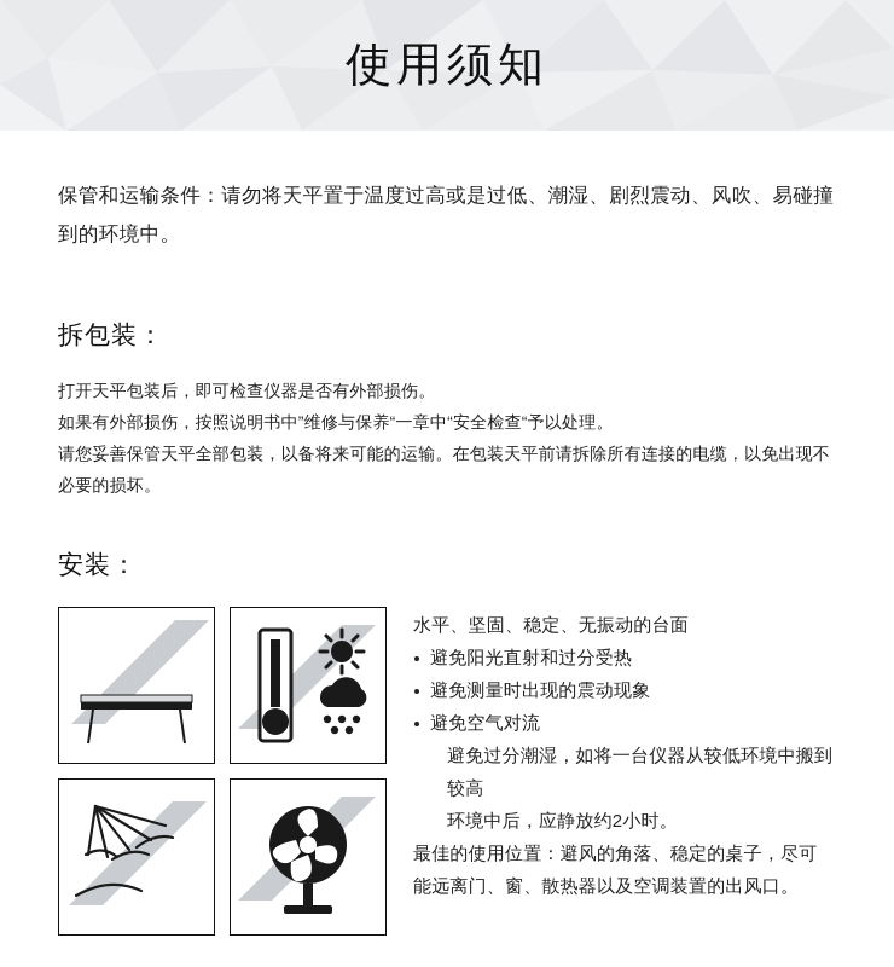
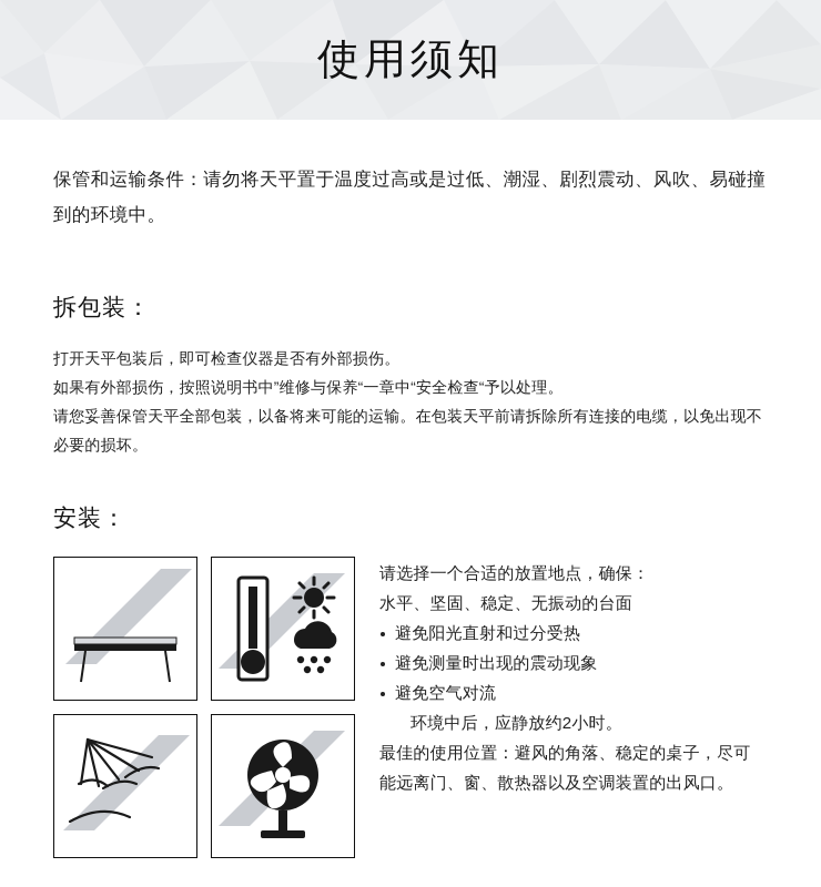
  使用须知
  保管和运输条件：请勿将天平置于温度过高或是过低、潮湿、剧烈震动、风吹、易碰撞到的环境中。
  拆包装：
  打开天平包装后，即可检查仪器是否有外部损伤。
  如果有外部损伤，按照说明书中”维修与保养“一章中“安全检查“予以处理。
  请您妥善保管天平全部包装，以备将来可能的运输。在包装天平前请拆除所有连接的电缆，以免出现不
  必要的损坏。
  安装：
+ 请选择一个合适的放置地点，确保：
  水平、坚固、稳定、无振动的台面
  避免阳光直射和过分受热
  避免测量时出现的震动现象
  避免空气对流
- 避免过分潮湿，如将一台仪器从较低环境中搬到较高
  环境中后，应静放约2小时。
  最佳的使用位置：避风的角落、稳定的桌子，尽可
  能远离门、窗、散热器以及空调装置的出风口。
